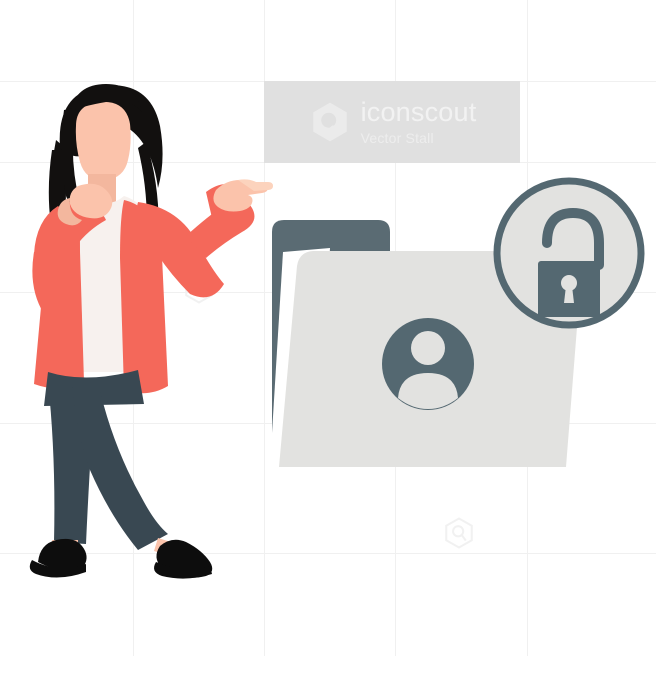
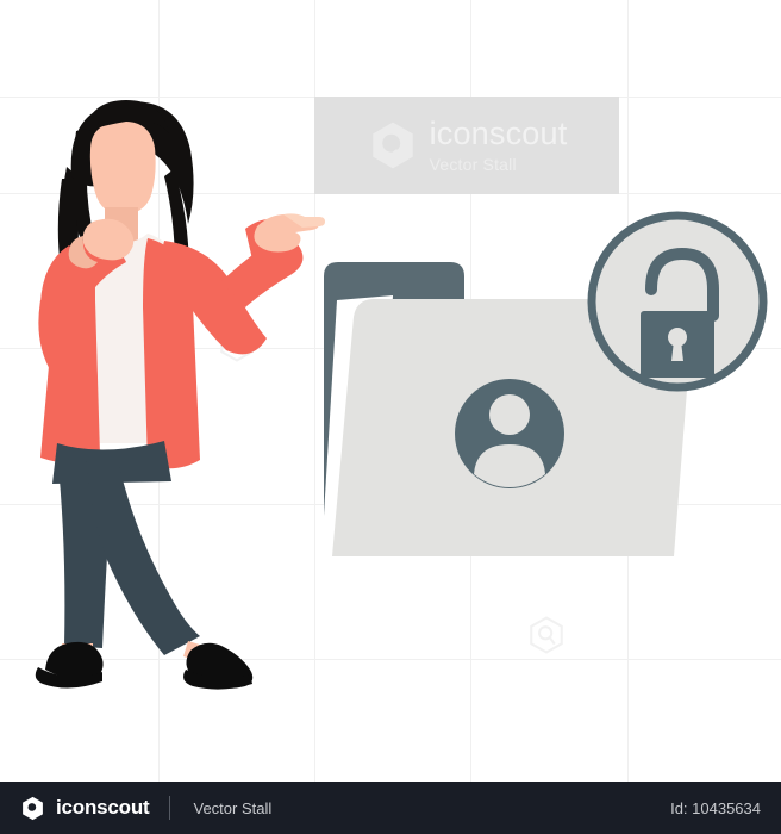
+ iconscout
+ Vector Stall
+ Id: 10435634
